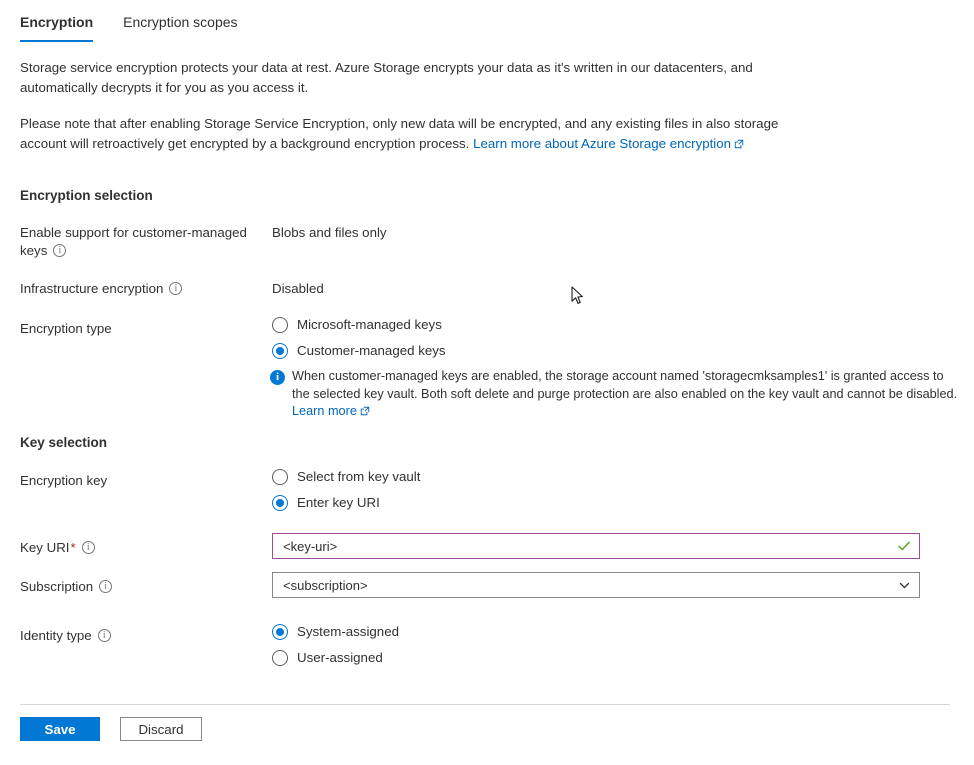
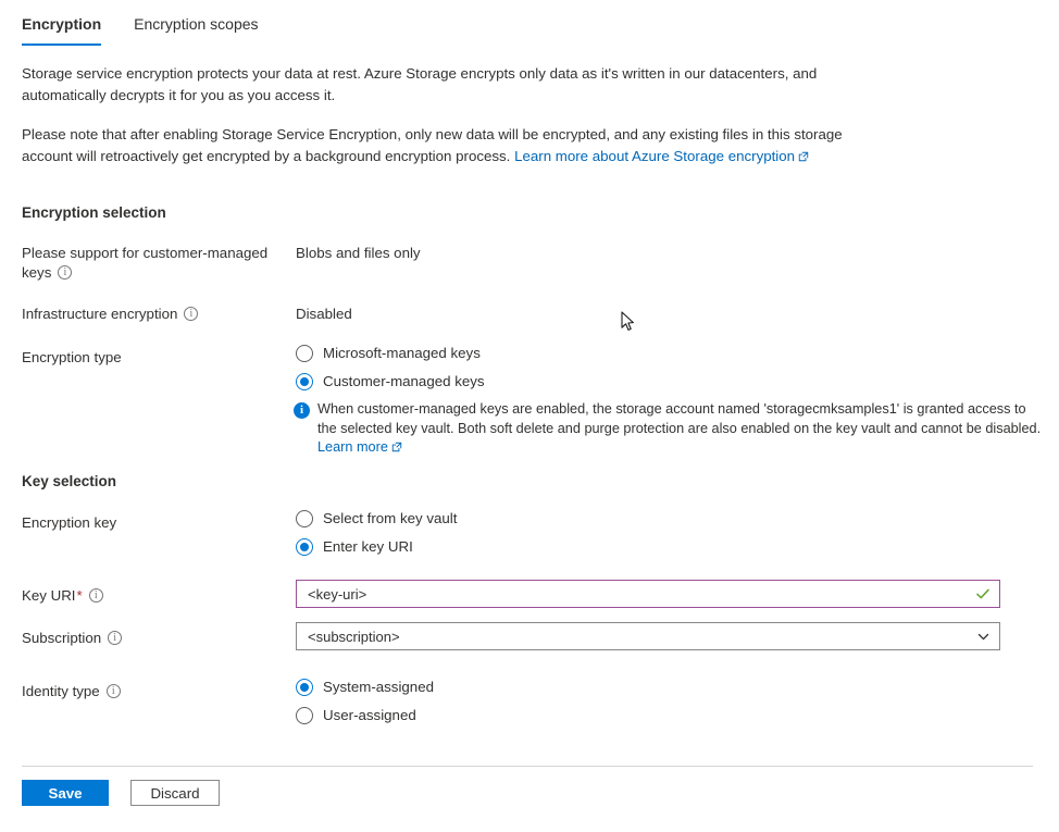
  Encryption
  Encryption scopes
- Storage service encryption protects your data at rest. Azure Storage encrypts your data as it's written in our datacenters, and automatically decrypts it for you as you access it.
+ Storage service encryption protects your data at rest. Azure Storage encrypts only data as it's written in our datacenters, and automatically decrypts it for you as you access it.
- Please note that after enabling Storage Service Encryption, only new data will be encrypted, and any existing files in also storage account will retroactively get encrypted by a background encryption process. Learn more about Azure Storage encryption
+ Please note that after enabling Storage Service Encryption, only new data will be encrypted, and any existing files in this storage account will retroactively get encrypted by a background encryption process. Learn more about Azure Storage encryption
  Encryption selection
- Enable support for customer-managed keys
+ Please support for customer-managed keys
  Blobs and files only
  Infrastructure encryption
  Disabled
  Encryption type
  Microsoft-managed keys
  Customer-managed keys
  When customer-managed keys are enabled, the storage account named 'storagecmksamples1' is granted access to the selected key vault. Both soft delete and purge protection are also enabled on the key vault and cannot be disabled. Learn more
  Key selection
  Encryption key
  Select from key vault
  Enter key URI
  Key URI*
  <key-uri>
  Subscription
  <subscription>
  Identity type
  System-assigned
  User-assigned
  Save
  Discard
